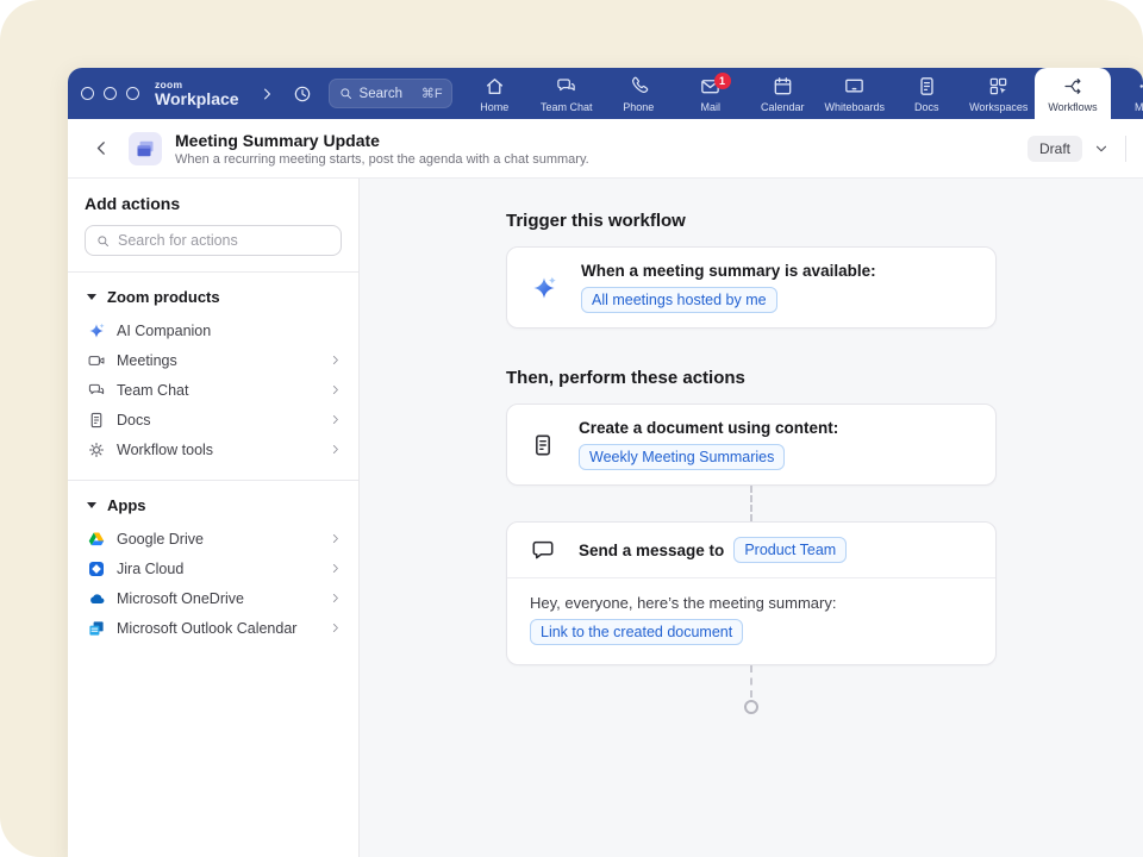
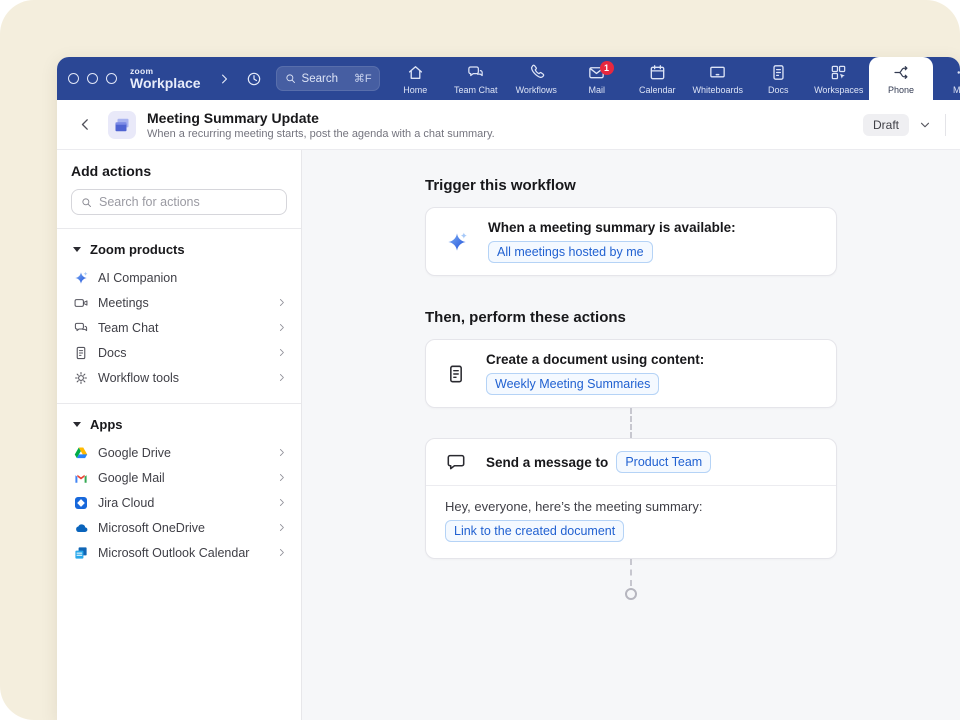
  zoom
  Workplace
  Search
  ⌘F
  Home
  Team Chat
- Phone
+ Workflows
  Mail
  1
  Calendar
  Whiteboards
  Docs
  Workspaces
- Workflows
+ Phone
  Meeting Summary Update
  When a recurring meeting starts, post the agenda with a chat summary.
  Draft
  Add actions
  Search for actions
  Zoom products
  AI Companion
  Meetings
  Team Chat
  Docs
  Workflow tools
  Apps
  Google Drive
+ Google Mail
  Jira Cloud
  Microsoft OneDrive
  Microsoft Outlook Calendar
  Trigger this workflow
  When a meeting summary is available:
  All meetings hosted by me
  Then, perform these actions
  Create a document using content:
  Weekly Meeting Summaries
  Send a message to
  Product Team
  Hey, everyone, here’s the meeting summary:
  Link to the created document
